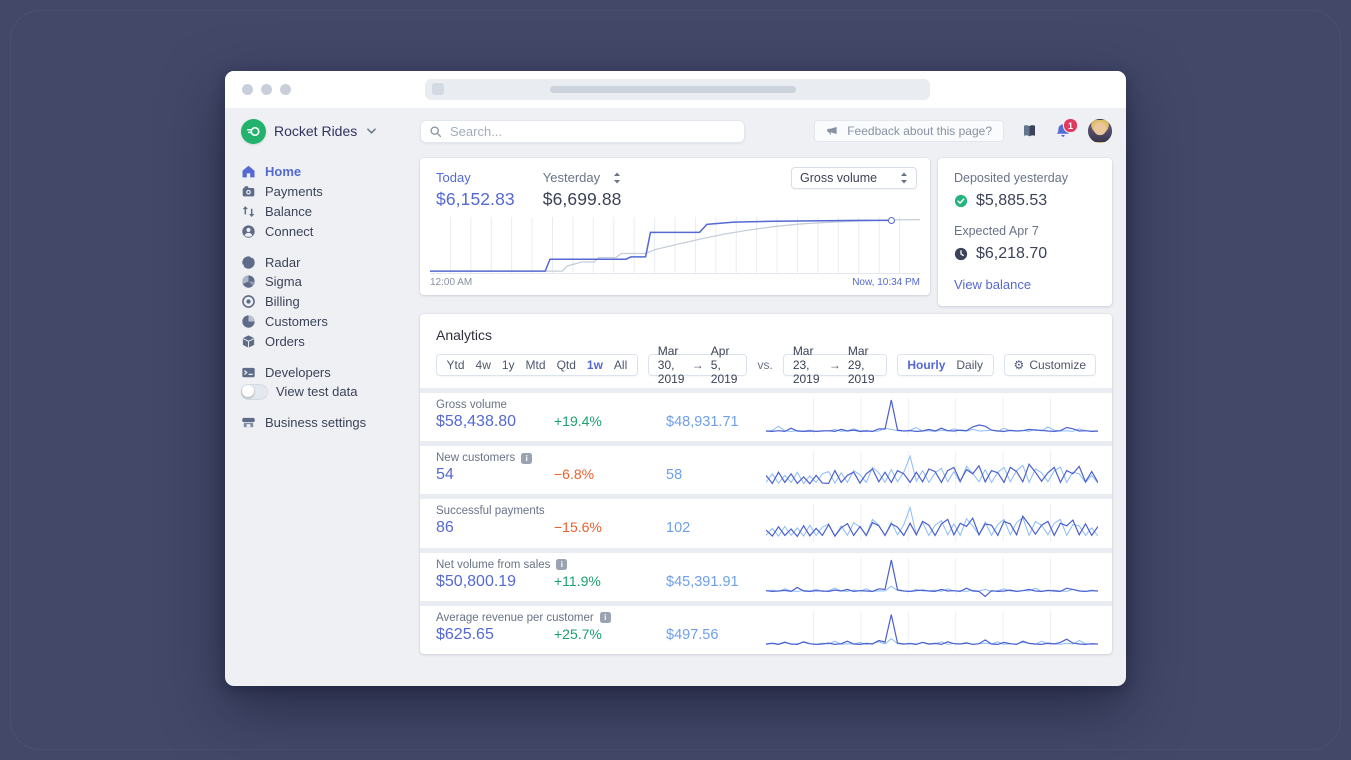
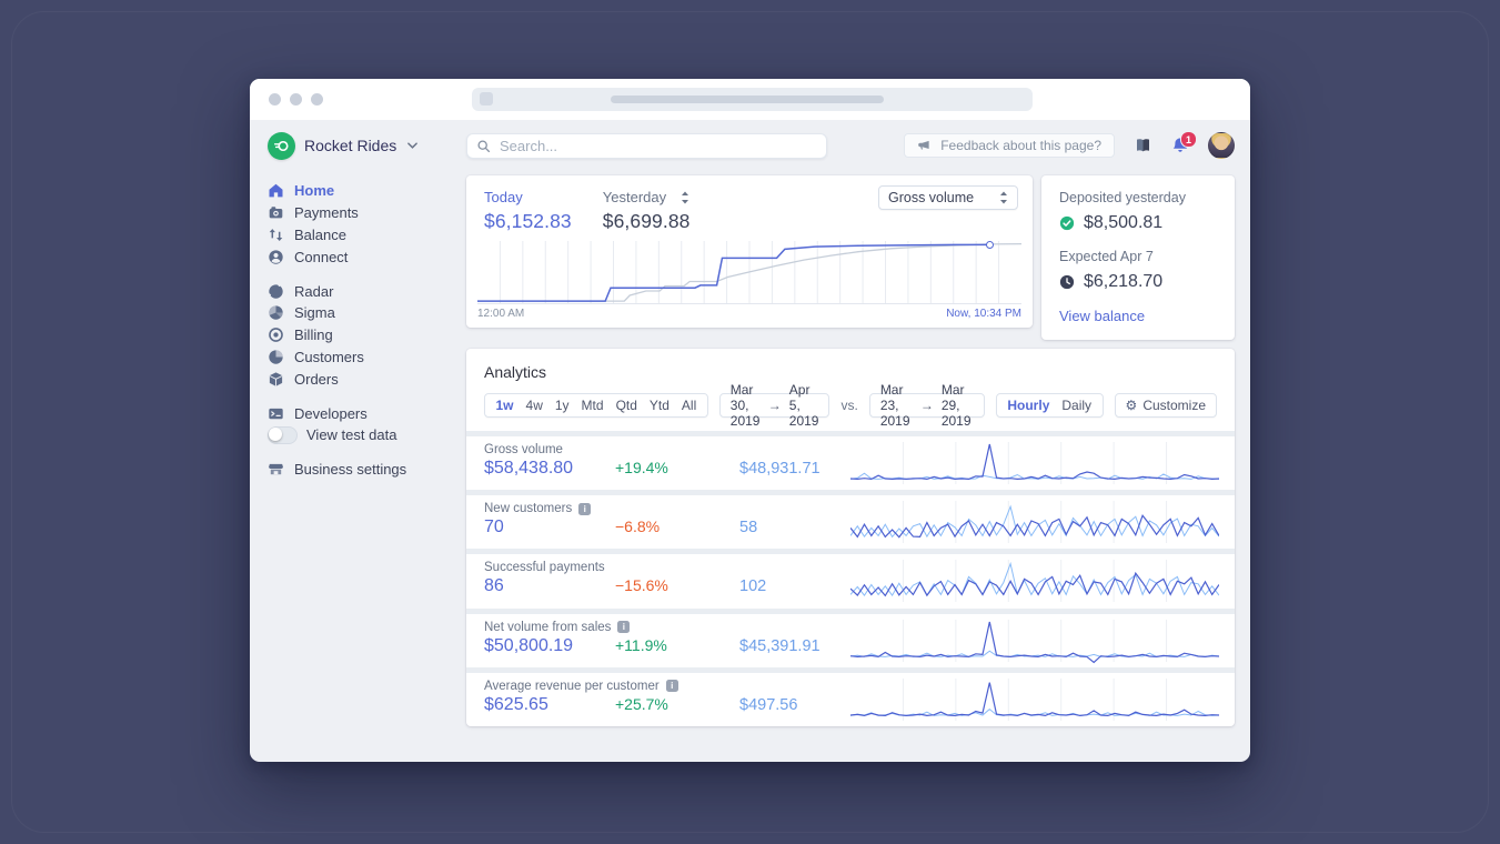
  Rocket Rides
  Search...
  Feedback about this page?
  1
  Home
  Payments
  Balance
  Connect
  Radar
  Sigma
  Billing
  Customers
  Orders
  Developers
  View test data
  Business settings
  Today
  $6,152.83
  Yesterday
  $6,699.88
  Gross volume
  12:00 AM
  Now, 10:34 PM
  Deposited yesterday
- $5,885.53
+ $8,500.81
  Expected Apr 7
  $6,218.70
  View balance
  Analytics
- Ytd
+ 1w
  4w
  1y
  Mtd
  Qtd
- 1w
+ Ytd
  All
  Mar 30, 2019
  →
  Apr 5, 2019
  vs.
  Mar 23, 2019
  →
  Mar 29, 2019
  Hourly
  Daily
  ⚙
  Customize
  Gross volume
  $58,438.80
  +19.4%
  $48,931.71
  New customers
  i
- 54
+ 70
  −6.8%
  58
  Successful payments
  86
  −15.6%
  102
  Net volume from sales
  i
  $50,800.19
  +11.9%
  $45,391.91
  Average revenue per customer
  i
  $625.65
  +25.7%
  $497.56
